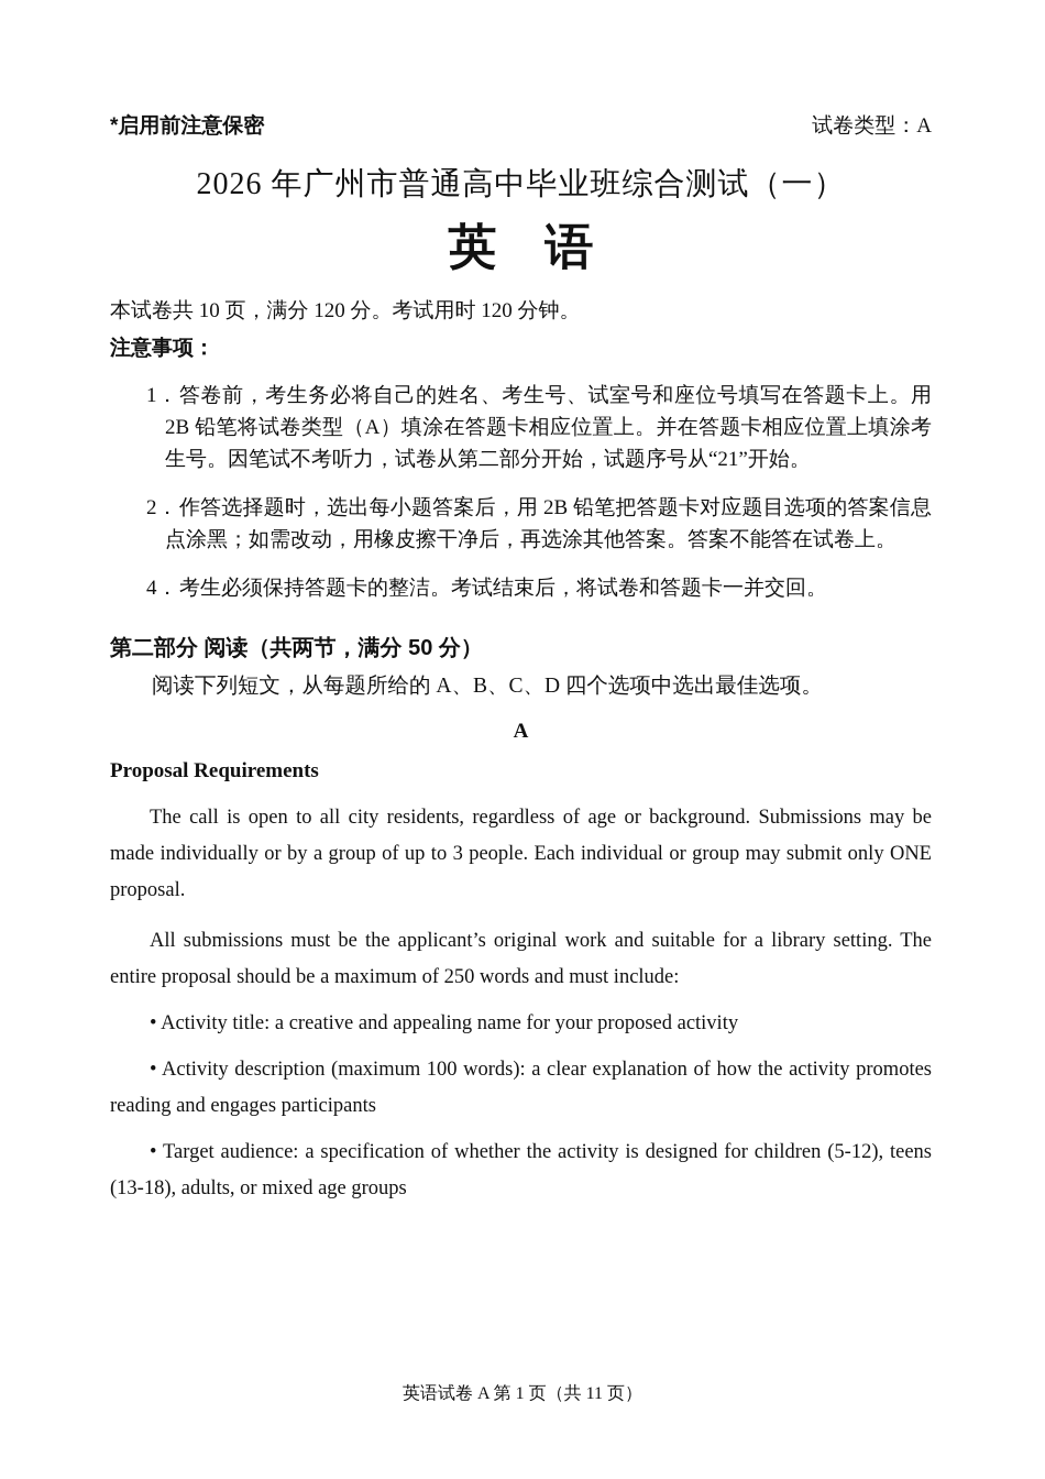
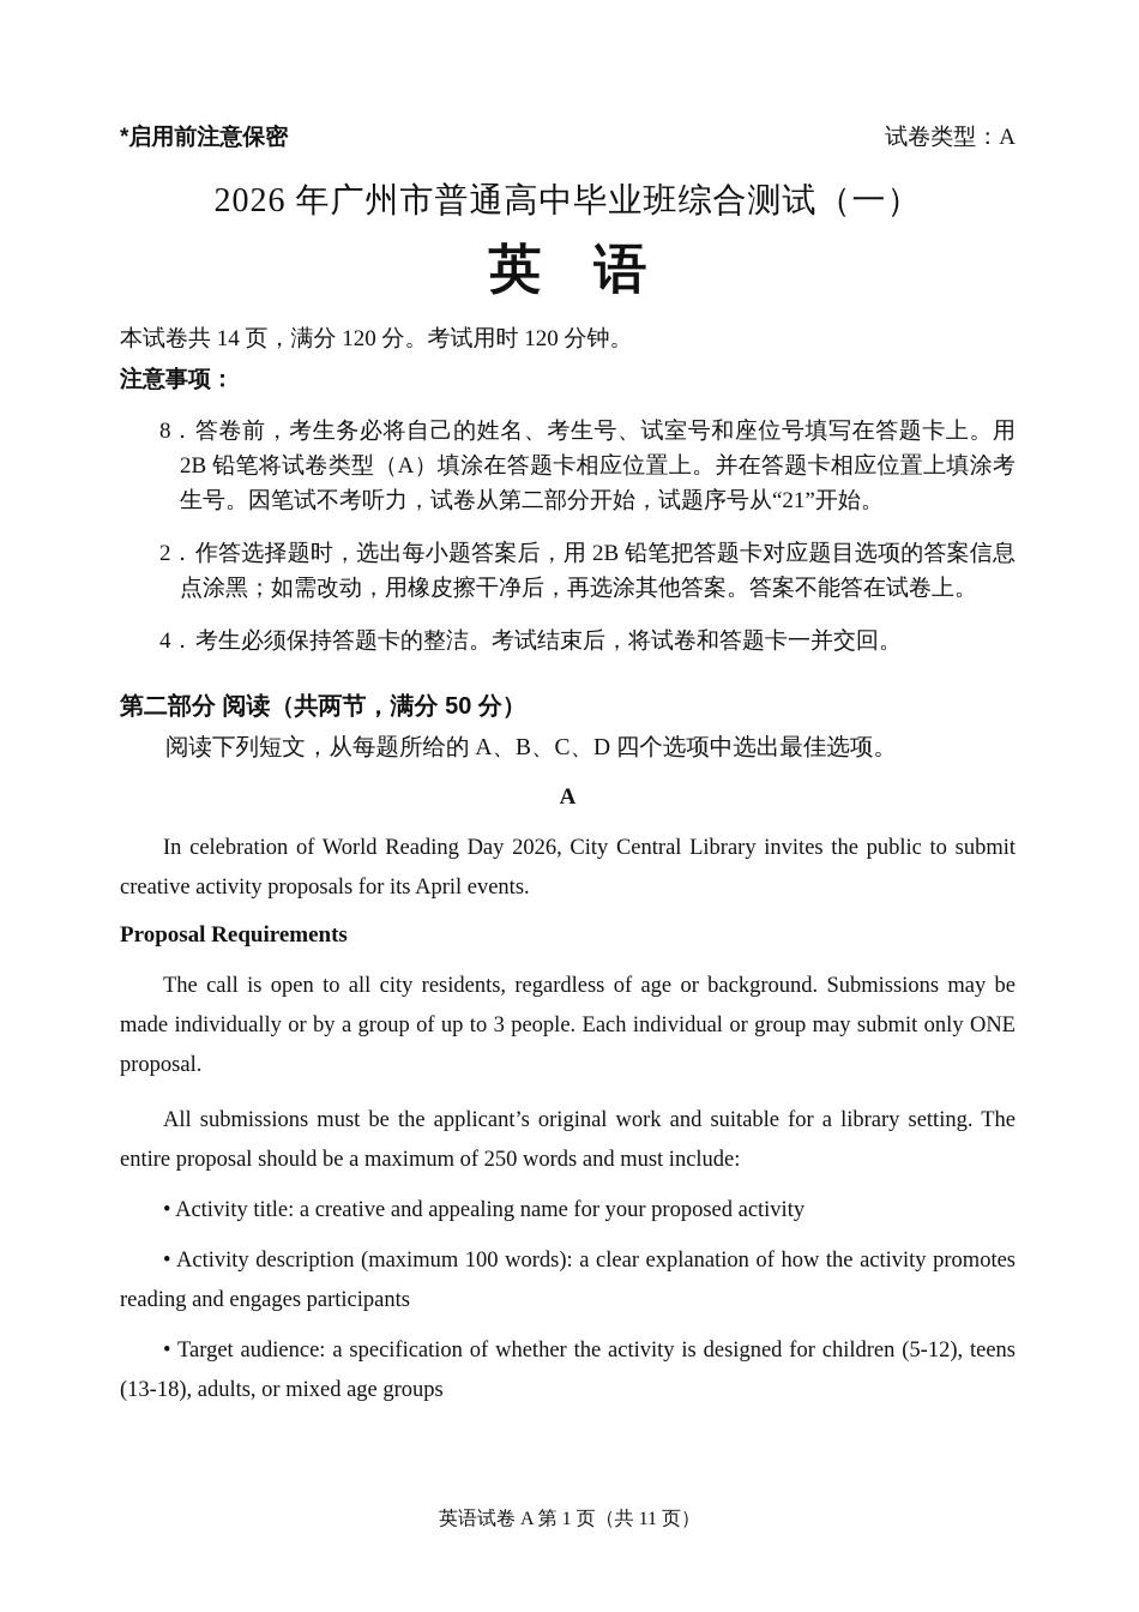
  *启用前注意保密
  试卷类型：A
  2026 年广州市普通高中毕业班综合测试（一）
  英 语
- 本试卷共 10 页，满分 120 分。考试用时 120 分钟。
+ 本试卷共 14 页，满分 120 分。考试用时 120 分钟。
  注意事项：
- 1．
+ 8．
  答卷前，考生务必将自己的姓名、考生号、试室号和座位号填写在答题卡上。用 2B 铅笔将试卷类型（A）填涂在答题卡相应位置上。并在答题卡相应位置上填涂考生号。因笔试不考听力，试卷从第二部分开始，试题序号从“21”开始。
  2．
  作答选择题时，选出每小题答案后，用 2B 铅笔把答题卡对应题目选项的答案信息点涂黑；如需改动，用橡皮擦干净后，再选涂其他答案。答案不能答在试卷上。
  4．
  考生必须保持答题卡的整洁。考试结束后，将试卷和答题卡一并交回。
  第二部分 阅读（共两节，满分 50 分）
  阅读下列短文，从每题所给的 A、B、C、D 四个选项中选出最佳选项。
  A
+ In celebration of World Reading Day 2026, City Central Library invites the public to submit creative activity proposals for its April events.
  Proposal Requirements
  The call is open to all city residents, regardless of age or background. Submissions may be made individually or by a group of up to 3 people. Each individual or group may submit only ONE proposal.
  All submissions must be the applicant’s original work and suitable for a library setting. The entire proposal should be a maximum of 250 words and must include:
  • Activity title: a creative and appealing name for your proposed activity
  • Activity description (maximum 100 words): a clear explanation of how the activity promotes reading and engages participants
  • Target audience: a specification of whether the activity is designed for children (5-12), teens (13-18), adults, or mixed age groups
  英语试卷 A 第 1 页（共 11 页）
